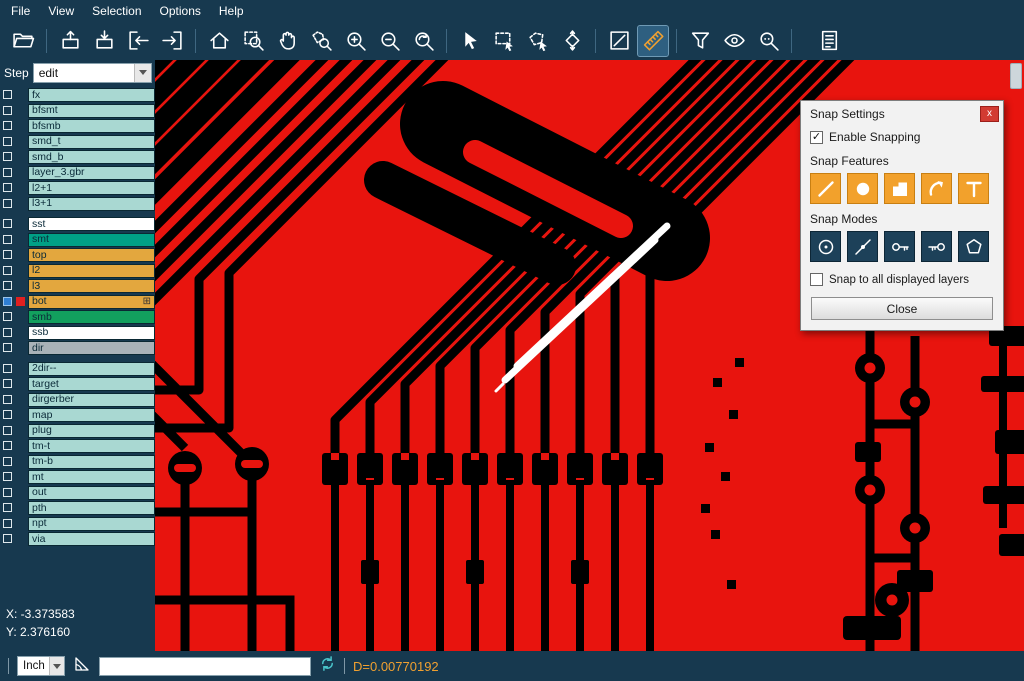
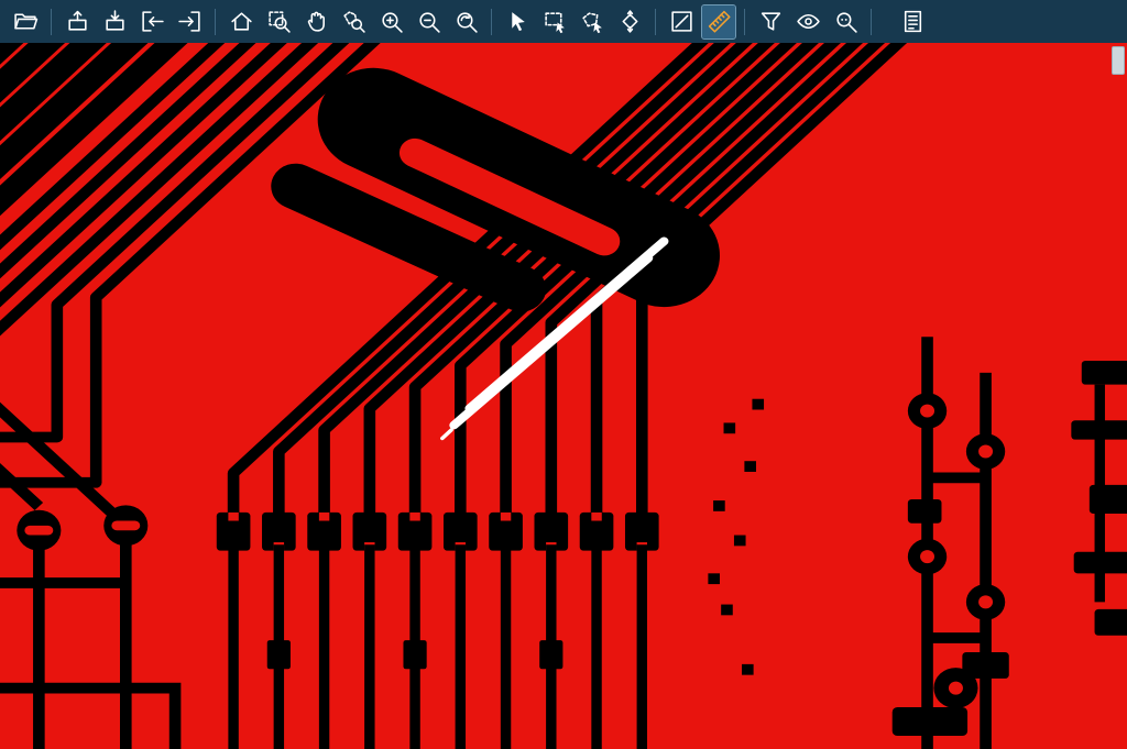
- File
- View
- Selection
- Options
- Help
- Step
- edit
- fx
- bfsmt
- bfsmb
- smd_t
- smd_b
- layer_3.gbr
- l2+1
- l3+1
- sst
- smt
- top
- l2
- l3
- bot
- ⊞
- smb
- ssb
- dir
- 2dir--
- target
- dirgerber
- map
- plug
- tm-t
- tm-b
- mt
- out
- pth
- npt
- via
- X: -3.373583
- Y: 2.376160
- Snap Settings
- x
- ✓
- Enable Snapping
- Snap Features
- Snap Modes
- Snap to all displayed layers
- Close
- Inch
- D=0.00770192
